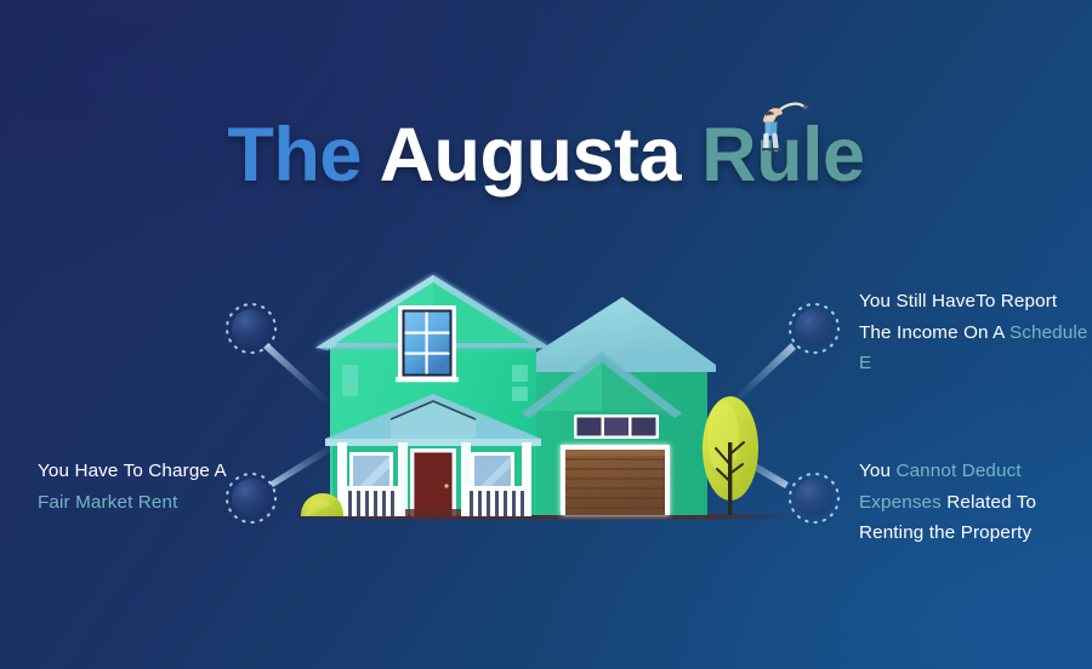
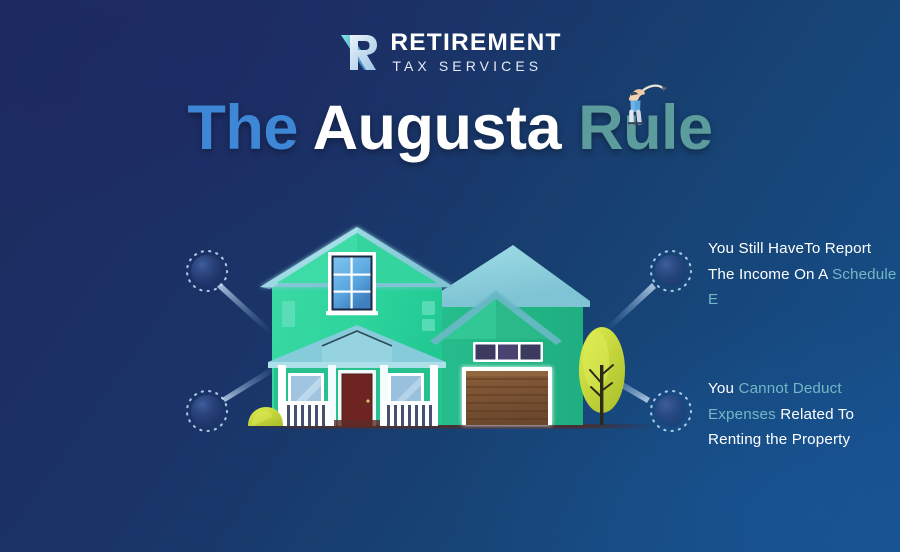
+ RETIREMENT
+ TAX SERVICES
  The Augusta Rule
- You Have To Charge A Fair Market Rent
  You Still HaveTo Report The Income On A Schedule E
  You Cannot Deduct Expenses Related To Renting the Property
